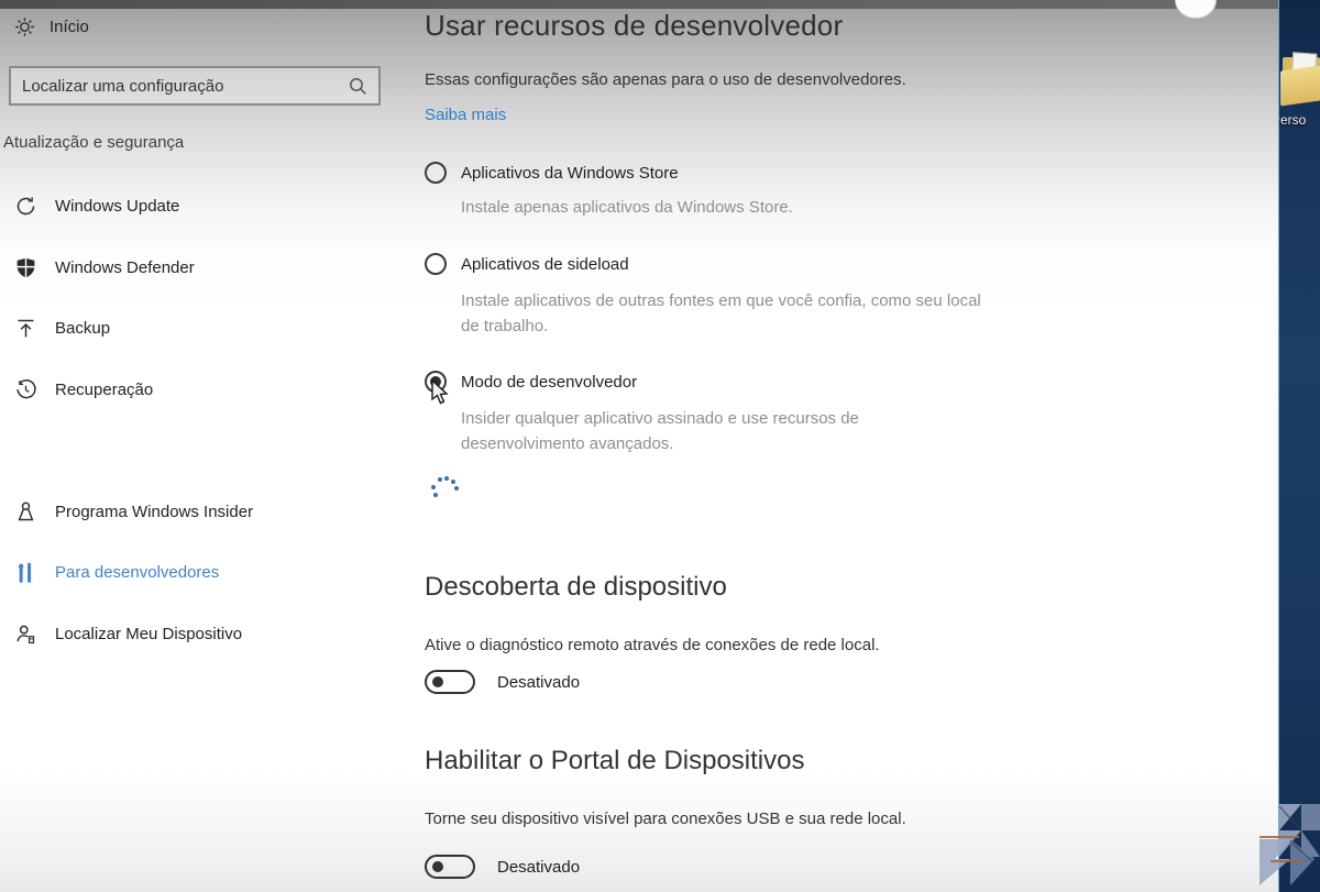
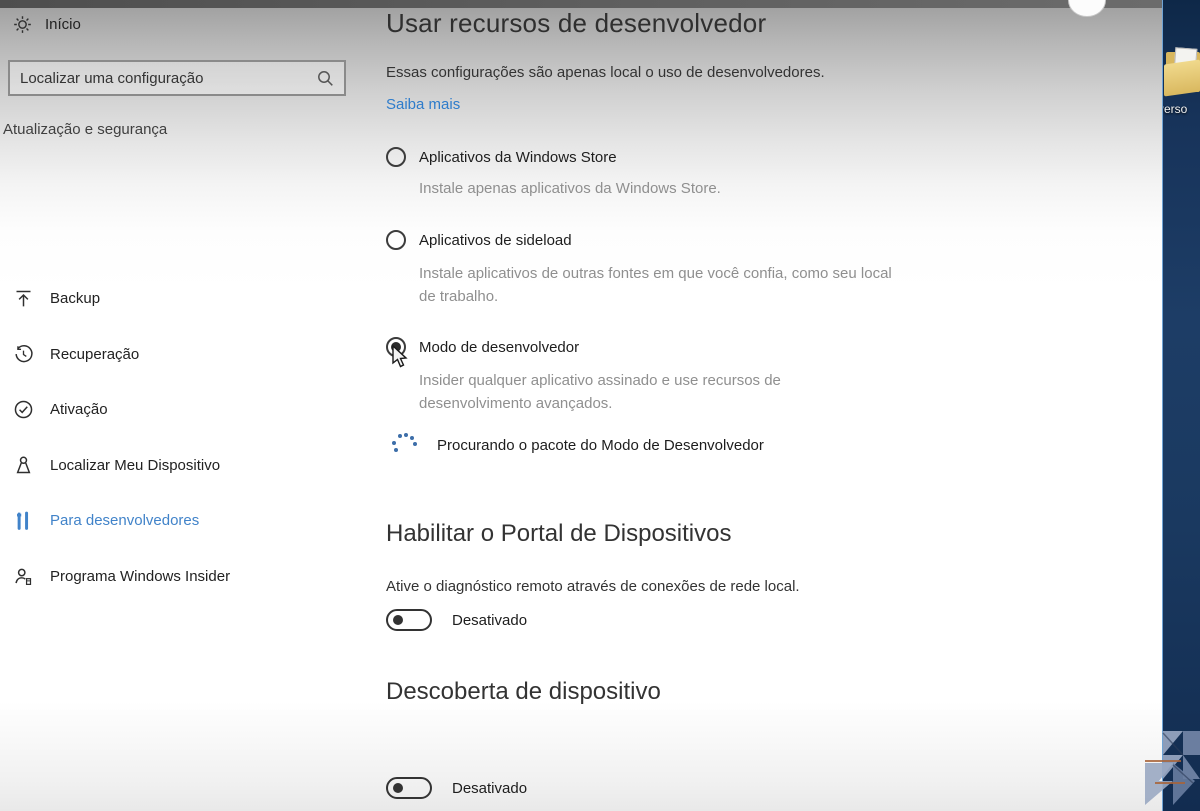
  Início
  Localizar uma configuração
  Atualização e segurança
- Windows Update
- Windows Defender
  Backup
  Recuperação
+ Ativação
- Programa Windows Insider
+ Localizar Meu Dispositivo
  Para desenvolvedores
- Localizar Meu Dispositivo
+ Programa Windows Insider
  Usar recursos de desenvolvedor
- Essas configurações são apenas para o uso de desenvolvedores.
+ Essas configurações são apenas local o uso de desenvolvedores.
  Saiba mais
  Aplicativos da Windows Store
  Instale apenas aplicativos da Windows Store.
  Aplicativos de sideload
  Instale aplicativos de outras fontes em que você confia, como seu local de trabalho.
  Modo de desenvolvedor
  Insider qualquer aplicativo assinado e use recursos de desenvolvimento avançados.
+ Procurando o pacote do Modo de Desenvolvedor
- Descoberta de dispositivo
+ Habilitar o Portal de Dispositivos
  Ative o diagnóstico remoto através de conexões de rede local.
  Desativado
- Habilitar o Portal de Dispositivos
+ Descoberta de dispositivo
- Torne seu dispositivo visível para conexões USB e sua rede local.
  Desativado
  erso
